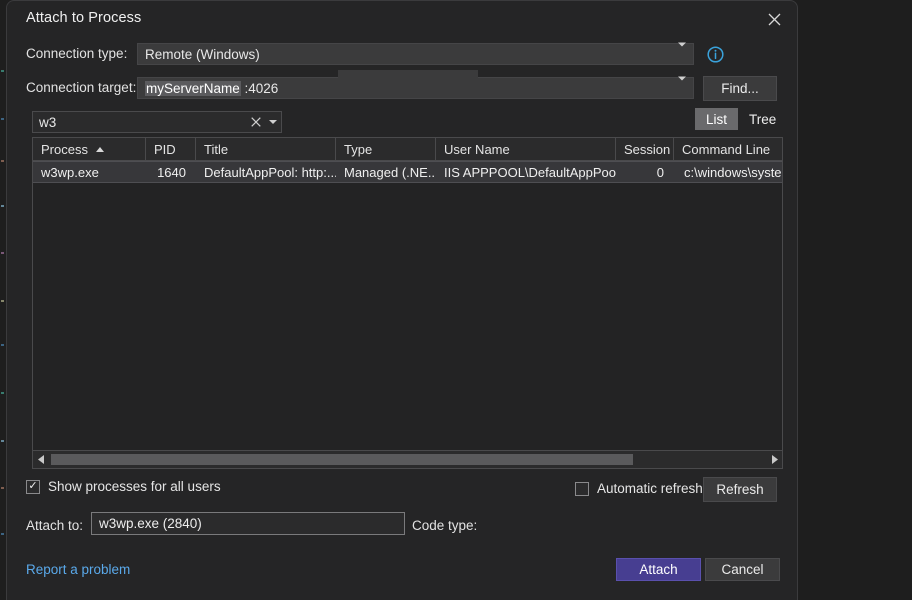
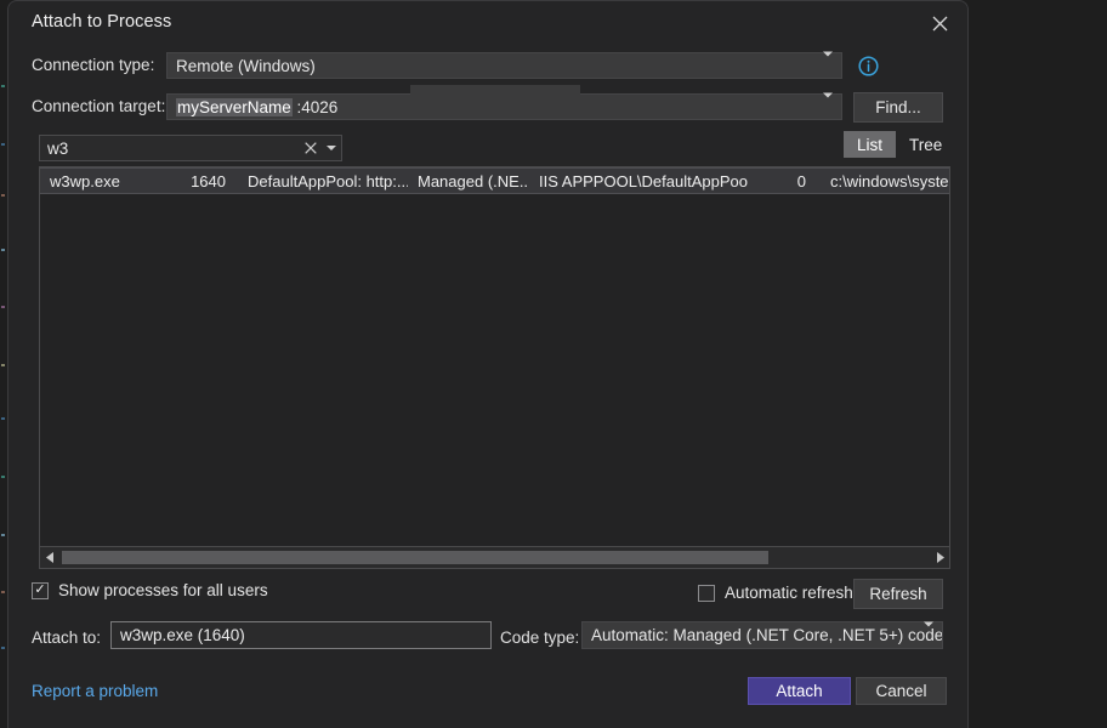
  Attach to Process
  Connection type:
  Remote (Windows)
  Connection target:
  myServerName :4026
  Find...
  w3
  List
  Tree
- Process
- PID
- Title
- Type
- User Name
- Session
- Command Line
  w3wp.exe
  1640
  DefaultAppPool: http:...
  Managed (.NE..
  IIS APPPOOL\DefaultAppPoo
  0
  c:\windows\syste
  ✓
  Show processes for all users
  Automatic refresh
  Refresh
  Attach to:
- w3wp.exe (2840)
+ w3wp.exe (1640)
  Code type:
+ Automatic: Managed (.NET Core, .NET 5+) code
  Report a problem
  Attach
  Cancel
